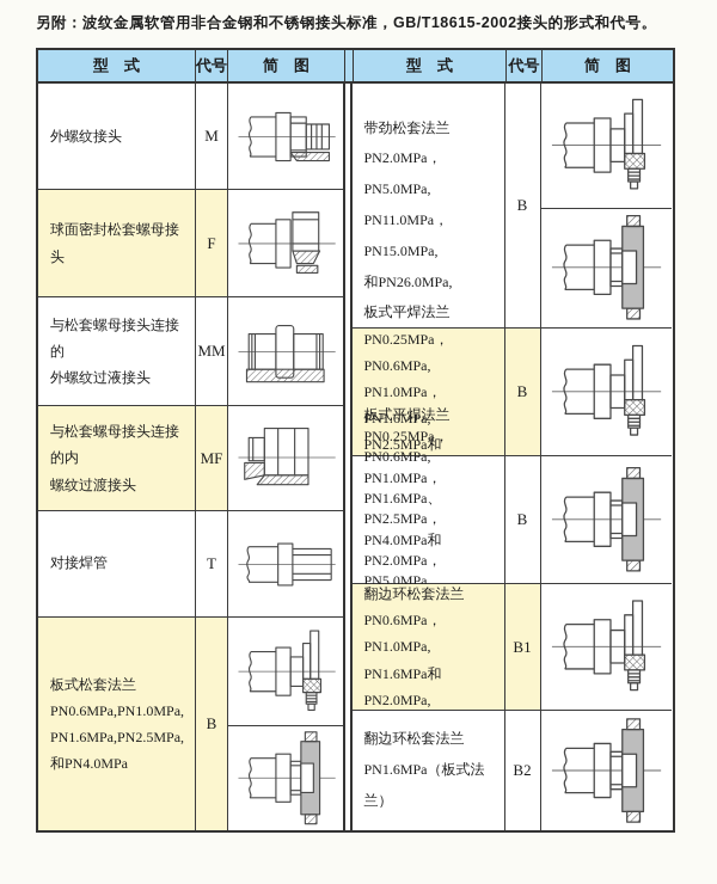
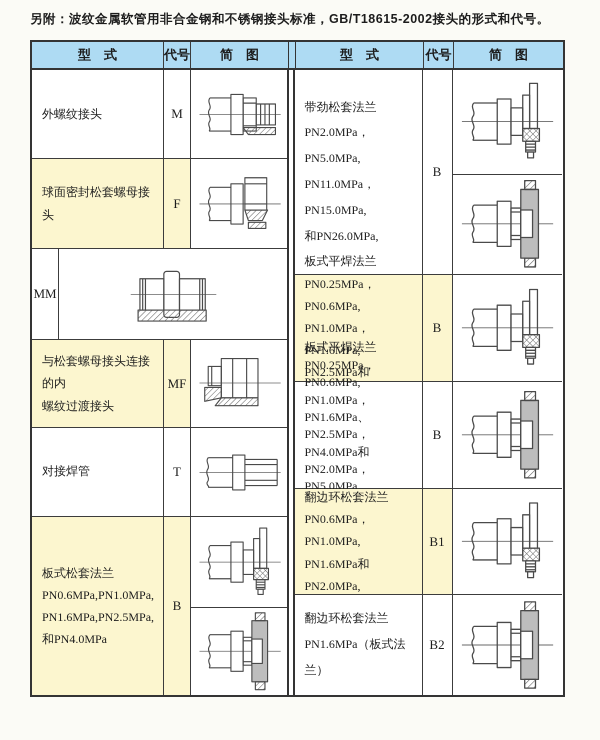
  另附：波纹金属软管用非合金钢和不锈钢接头标准，GB/T18615-2002接头的形式和代号。
  型 式
  代号
  简 图
  型 式
  代号
  简 图
  外螺纹接头
  M
  球面密封松套螺母接头
  F
- 与松套螺母接头连接的
- 外螺纹过液接头
  MM
  与松套螺母接头连接的内
  螺纹过渡接头
  MF
  对接焊管
  T
  板式松套法兰
  PN0.6MPa,PN1.0MPa,
  PN1.6MPa,PN2.5MPa,
  和PN4.0MPa
  B
  带劲松套法兰
  PN2.0MPa，PN5.0MPa,
  PN11.0MPa，PN15.0MPa,
  和PN26.0MPa,
  B
  板式平焊法兰
  PN0.25MPa，PN0.6MPa,
  PN1.0MPa，PN1.6MPa,
  B
  板式平焊法兰
  PN0.25MPa，PN0.6MPa,
  PN1.0MPa，PN1.6MPa、
  PN2.5MPa，PN4.0MPa和
  PN2.0MPa，PN5.0MPa,
  B
  翻边环松套法兰
  PN0.6MPa，PN1.0MPa,
  PN1.6MPa和PN2.0MPa,
  B1
  翻边环松套法兰
  PN1.6MPa（板式法兰）
  B2
